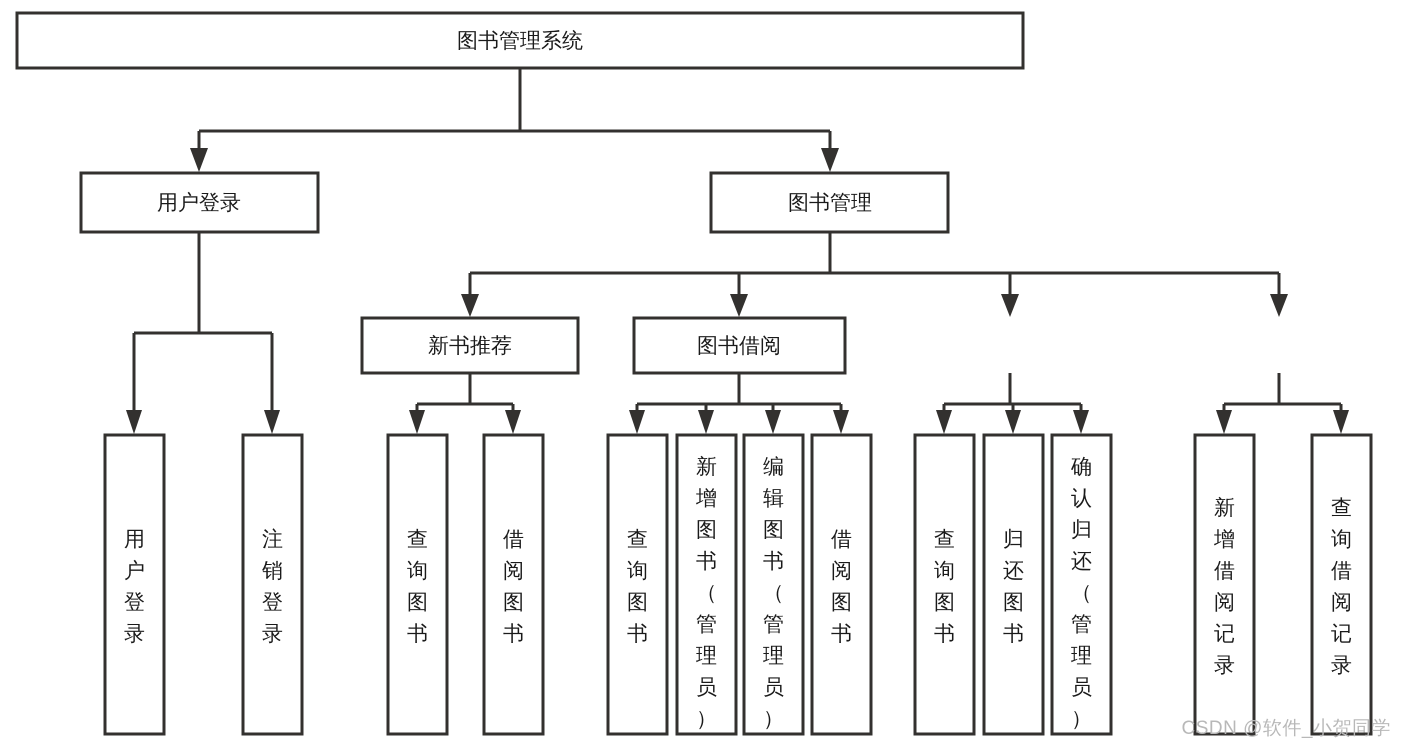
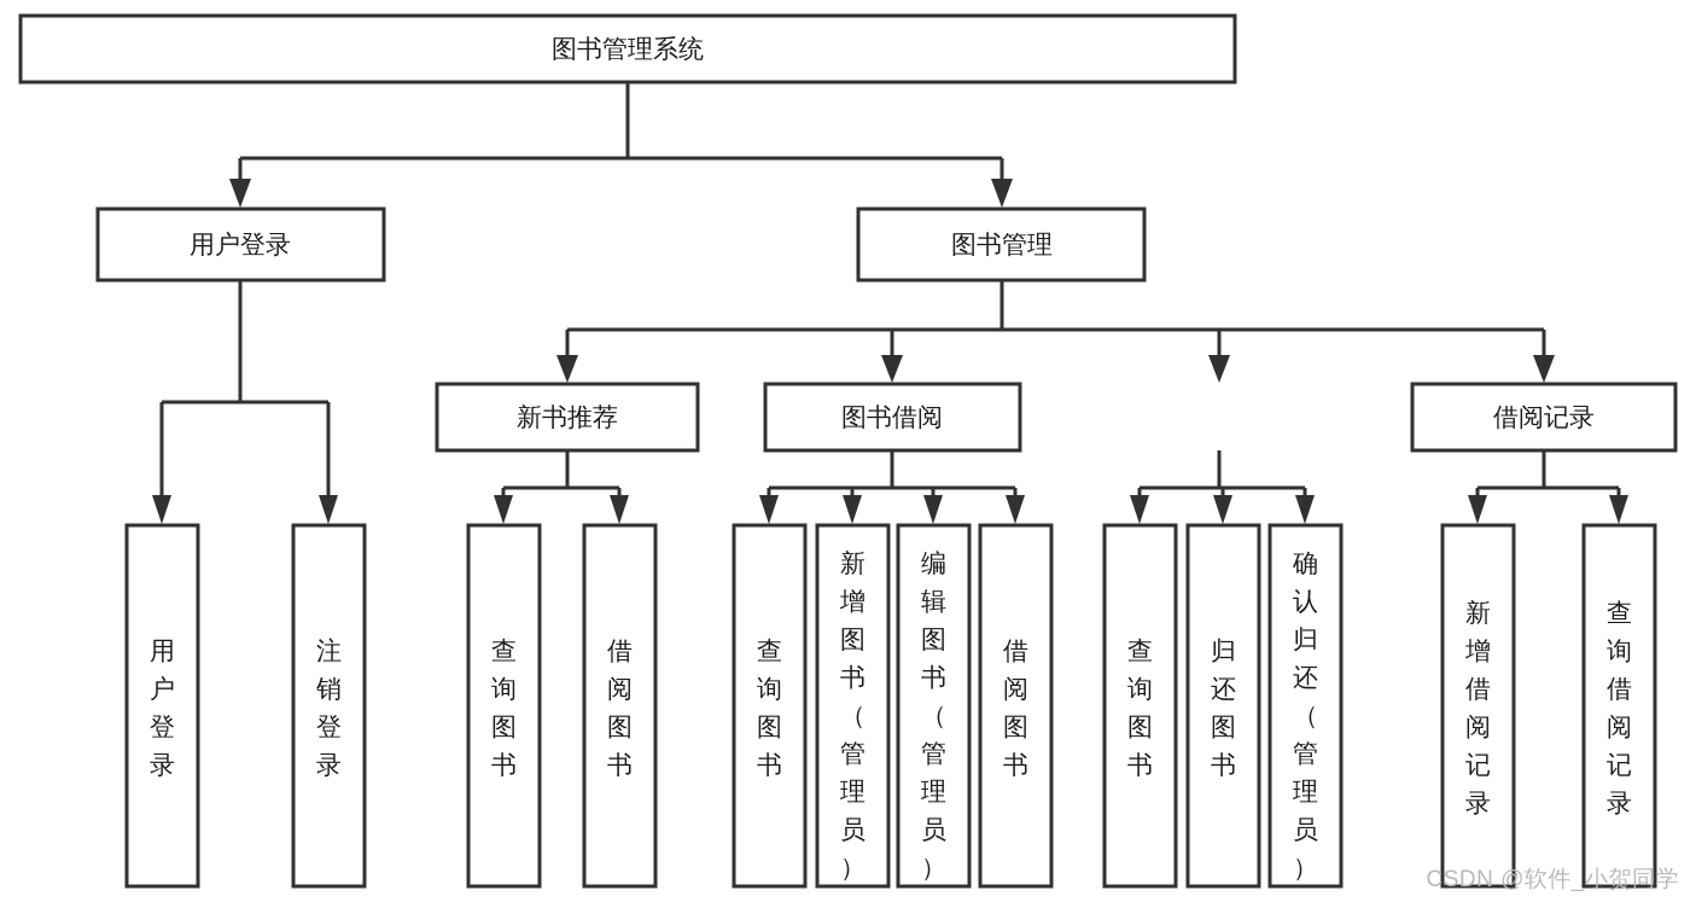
  图书管理系统
  用户登录
  图书管理
  新书推荐
  图书借阅
+ 借阅记录
  用户登录
  注销登录
  查询图书
  借阅图书
  查询图书
  新增图书（管理员）
  编辑图书（管理员）
  借阅图书
  查询图书
  归还图书
  确认归还（管理员）
  新增借阅记录
  查询借阅记录
  CSDN @软件_小贺同学
